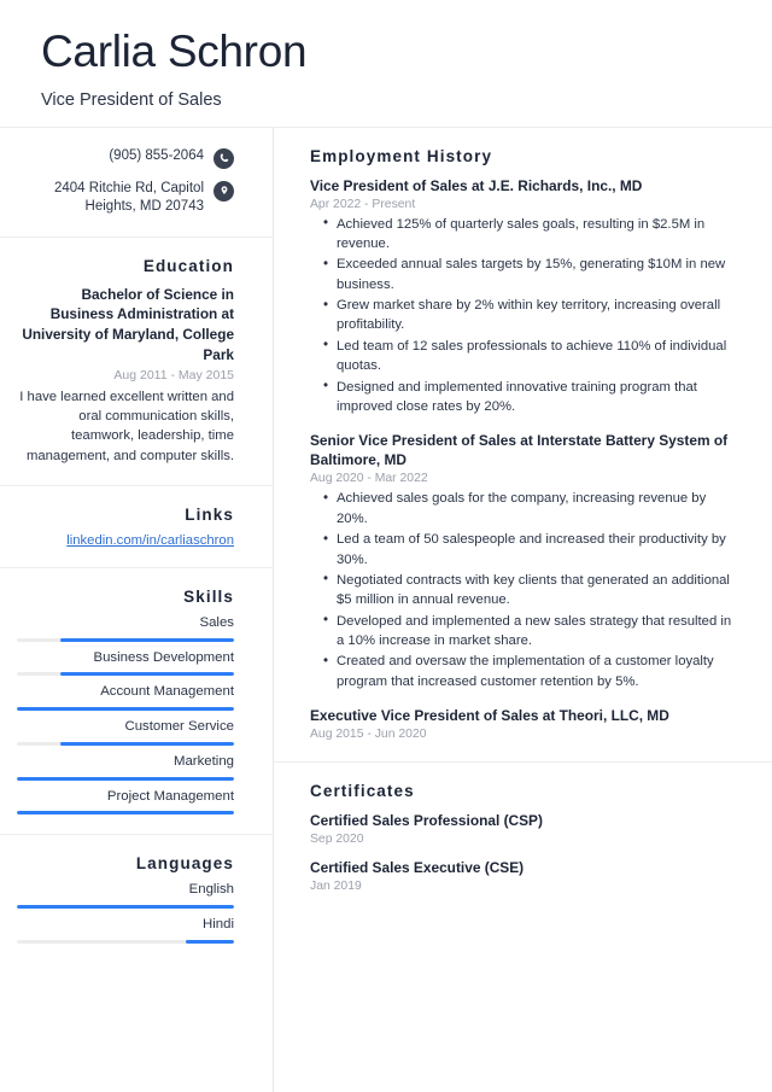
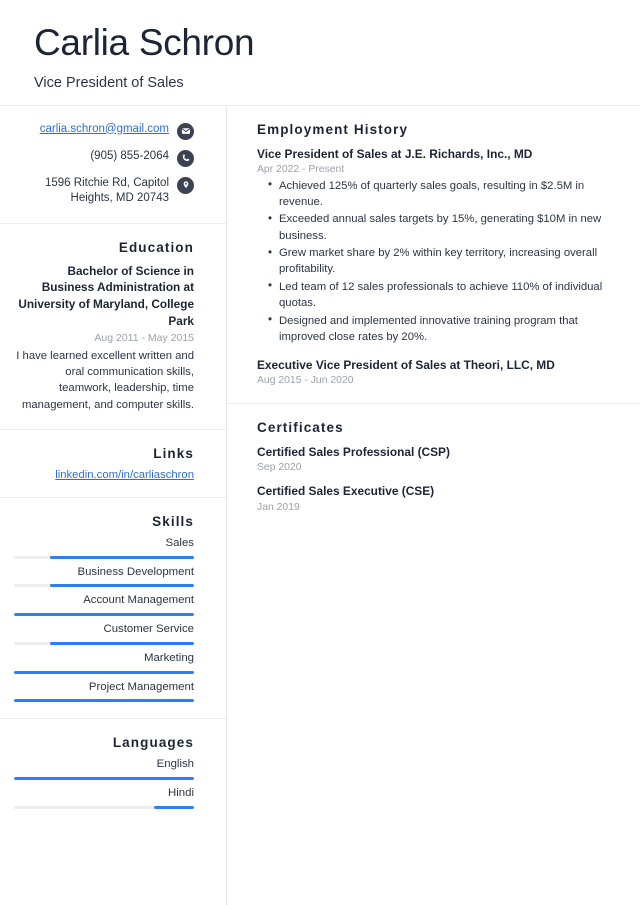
  Carlia Schron
  Vice President of Sales
+ carlia.schron@gmail.com
  (905) 855-2064
- 2404 Ritchie Rd, Capitol Heights, MD 20743
+ 1596 Ritchie Rd, Capitol Heights, MD 20743
  Education
  Bachelor of Science in Business Administration at University of Maryland, College Park
  Aug 2011 - May 2015
  I have learned excellent written and oral communication skills, teamwork, leadership, time management, and computer skills.
  Links
  linkedin.com/in/carliaschron
  Skills
  Sales
  Business Development
  Account Management
  Customer Service
  Marketing
  Project Management
  Languages
  English
  Hindi
  Employment History
  Vice President of Sales at J.E. Richards, Inc., MD
  Apr 2022 - Present
  Achieved 125% of quarterly sales goals, resulting in $2.5M in revenue.
  Exceeded annual sales targets by 15%, generating $10M in new business.
  Grew market share by 2% within key territory, increasing overall profitability.
  Led team of 12 sales professionals to achieve 110% of individual quotas.
  Designed and implemented innovative training program that improved close rates by 20%.
- Senior Vice President of Sales at Interstate Battery System of Baltimore, MD
- Aug 2020 - Mar 2022
- Achieved sales goals for the company, increasing revenue by 20%.
- Led a team of 50 salespeople and increased their productivity by 30%.
- Negotiated contracts with key clients that generated an additional $5 million in annual revenue.
- Developed and implemented a new sales strategy that resulted in a 10% increase in market share.
- Created and oversaw the implementation of a customer loyalty program that increased customer retention by 5%.
  Executive Vice President of Sales at Theori, LLC, MD
  Aug 2015 - Jun 2020
  Certificates
  Certified Sales Professional (CSP)
  Sep 2020
  Certified Sales Executive (CSE)
  Jan 2019
